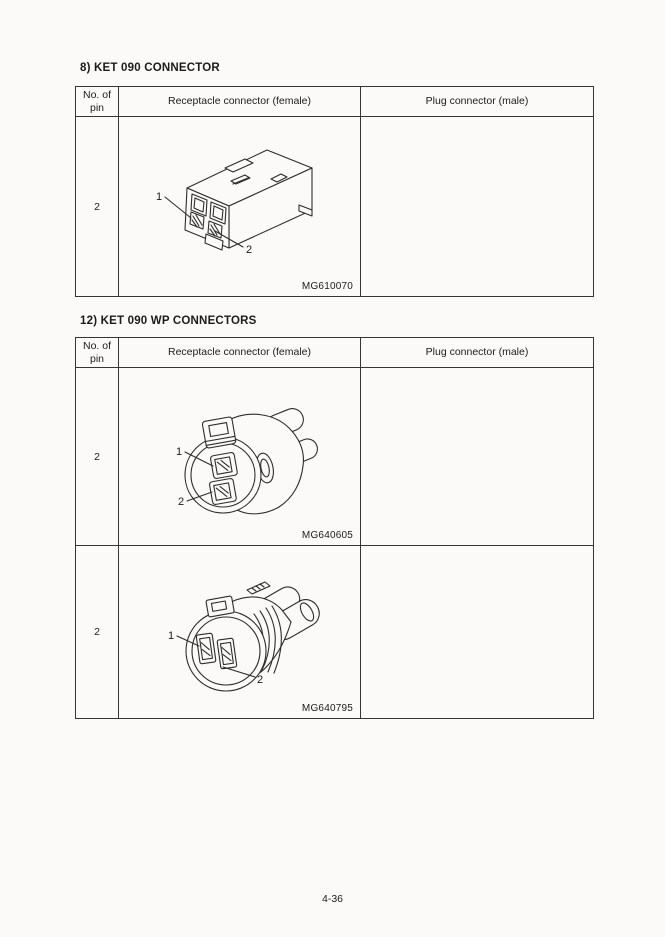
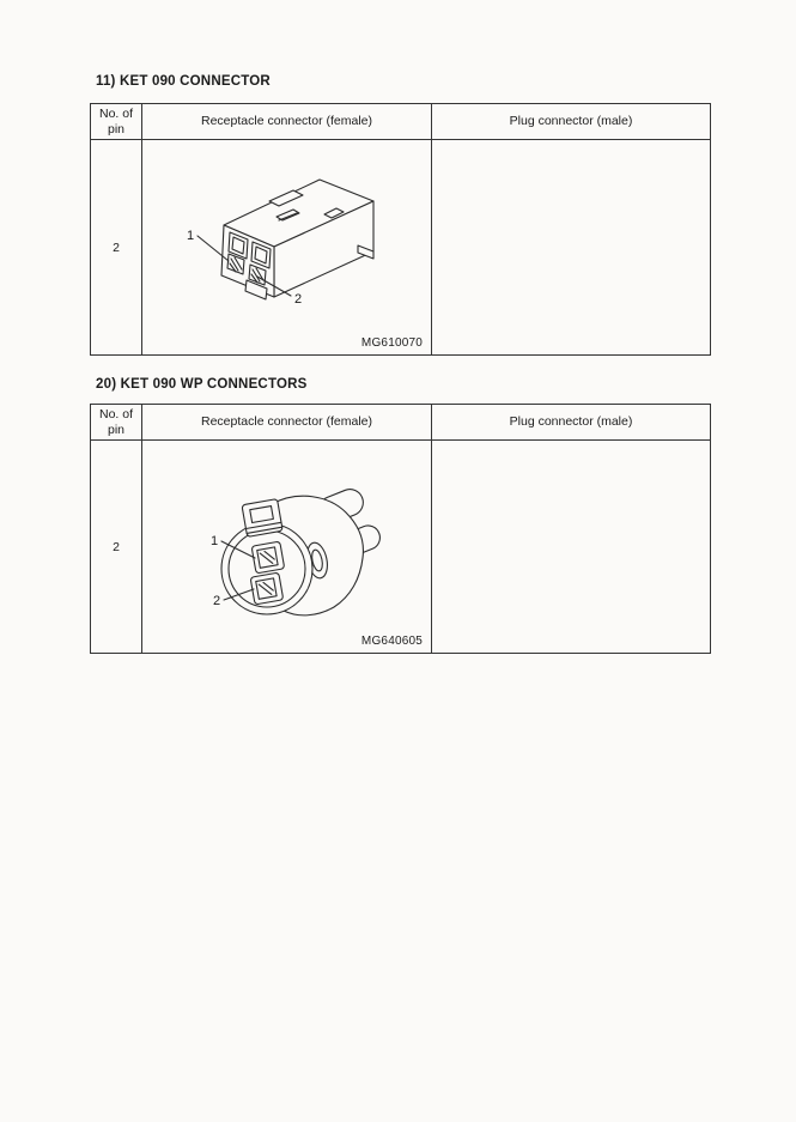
- 8) KET 090 CONNECTOR
+ 11) KET 090 CONNECTOR
  No. of pin	Receptacle connector (female)	Plug connector (male)
  2	1 2 MG610070
- 12) KET 090 WP CONNECTORS
+ 20) KET 090 WP CONNECTORS
  No. of pin	Receptacle connector (female)	Plug connector (male)
  2	1 2 MG640605
- 2	1 2 MG640795
- 4-36
